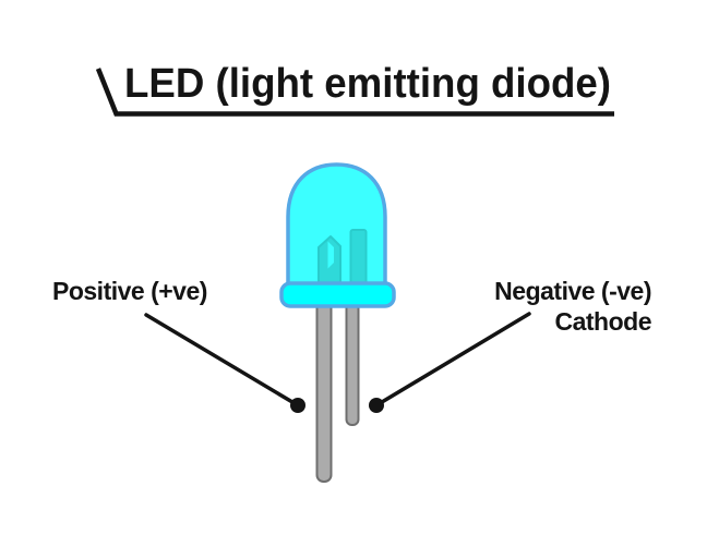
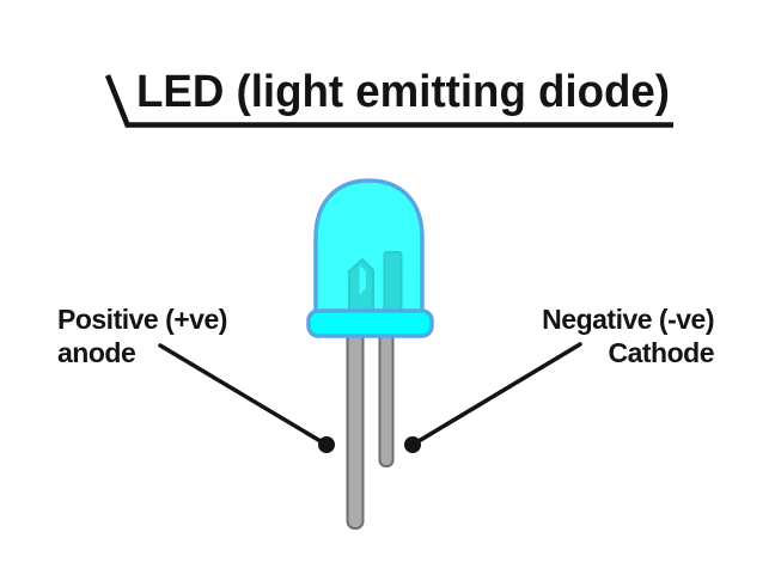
  LED (light emitting diode)
  Positive (+ve)
+ anode
  Negative (-ve)
  Cathode
